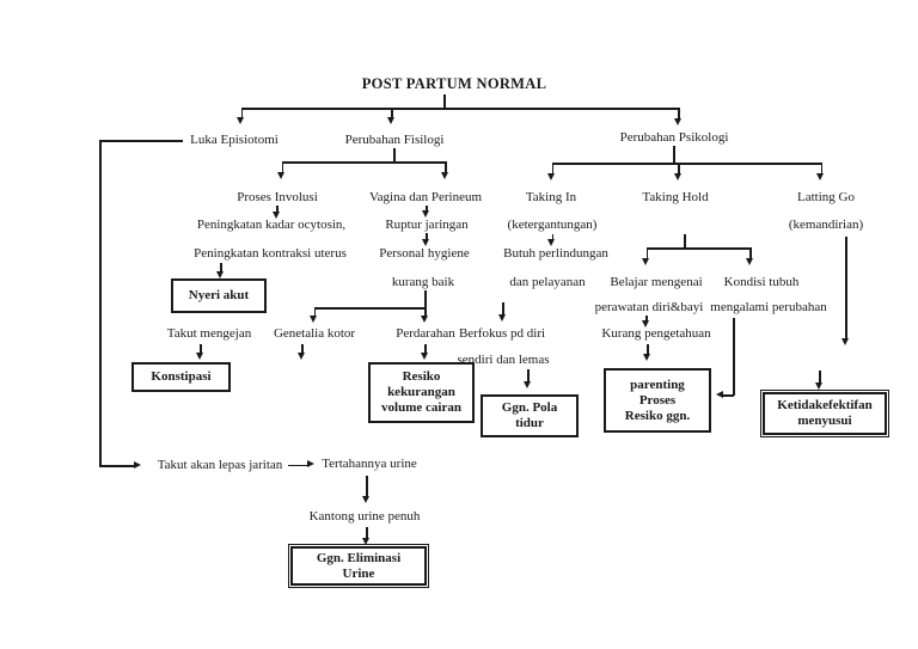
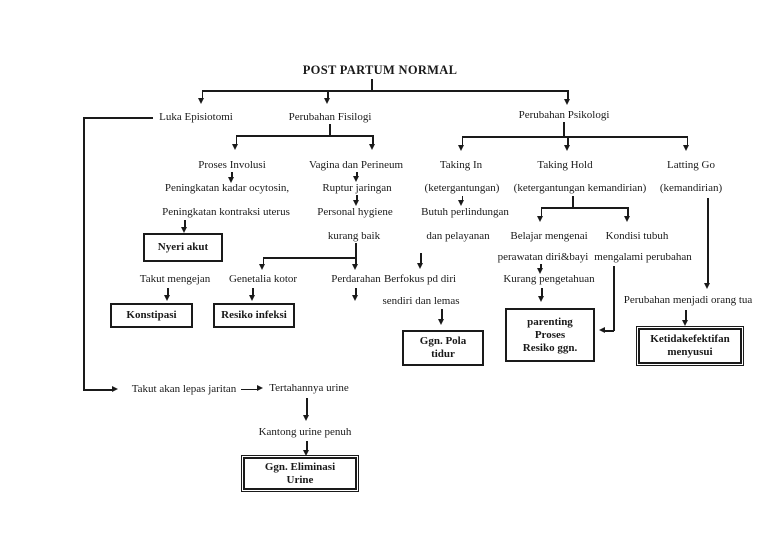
  POST PARTUM NORMAL
  Luka Episiotomi
  Perubahan Fisilogi
  Perubahan Psikologi
  Takut akan lepas jaritan
  Tertahannya urine
  Kantong urine penuh
  Ggn. Eliminasi
  Urine
  Proses Involusi
  Peningkatan kadar ocytosin,
  Peningkatan kontraksi uterus
  Nyeri akut
  Takut mengejan
  Konstipasi
  Genetalia kotor
+ Resiko infeksi
  Vagina dan Perineum
  Ruptur jaringan
  Personal hygiene
  kurang baik
  Perdarahan
- Resiko
- kekurangan
- volume cairan
  Taking In
  (ketergantungan)
  Butuh perlindungan
  dan pelayanan
  Berfokus pd diri
  sendiri dan lemas
  Ggn. Pola
  tidur
  Taking Hold
+ (ketergantungan kemandirian)
  Belajar mengenai
  perawatan diri&bayi
  Kurang pengetahuan
  parenting
  Proses
  Resiko ggn.
  Kondisi tubuh
  mengalami perubahan
  Latting Go
  (kemandirian)
+ Perubahan menjadi orang tua
  Ketidakefektifan
  menyusui
